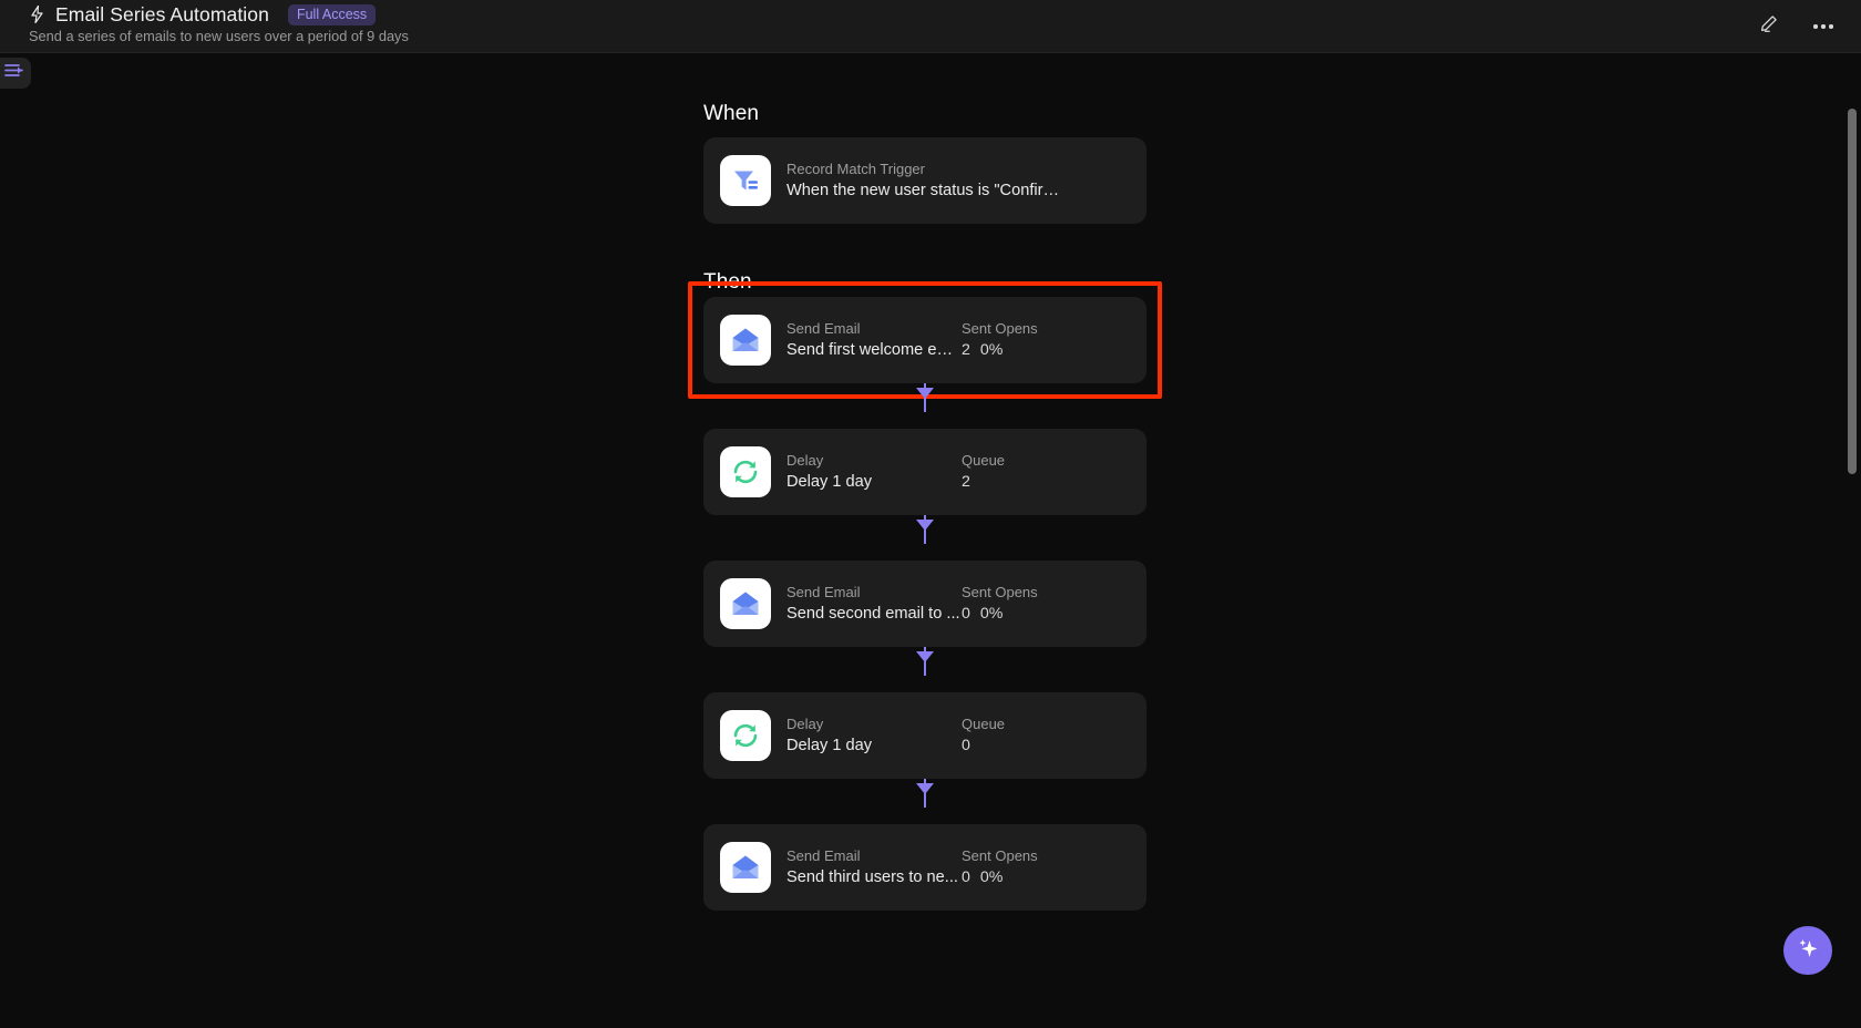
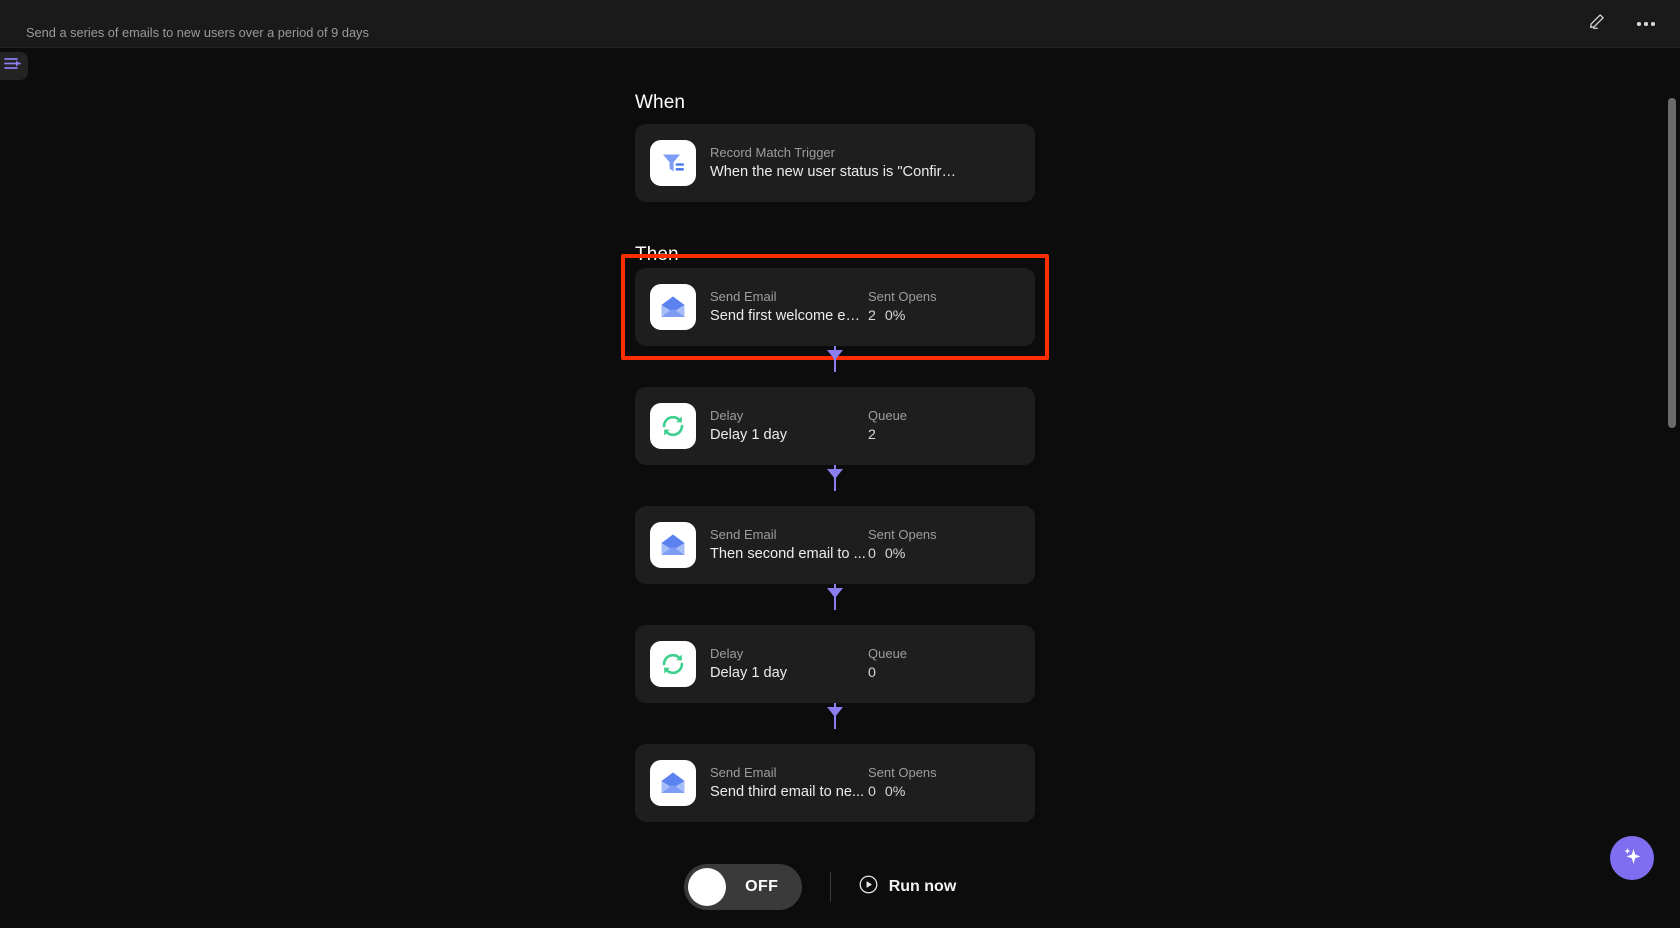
- Email Series Automation
- Full Access
  Send a series of emails to new users over a period of 9 days
  When
  Record Match Trigger
  When the new user status is "Confirm
  Then
  Send Email
  Send first welcome em...
  Sent Opens
  2
  0%
  Delay
  Delay 1 day
  Queue
  2
  Send Email
- Send second email to ...
+ Then second email to ...
  Sent Opens
  0
  0%
  Delay
  Delay 1 day
  Queue
  0
  Send Email
- Send third users to ne...
+ Send third email to ne...
  Sent Opens
  0
  0%
+ OFF
+ Run now
